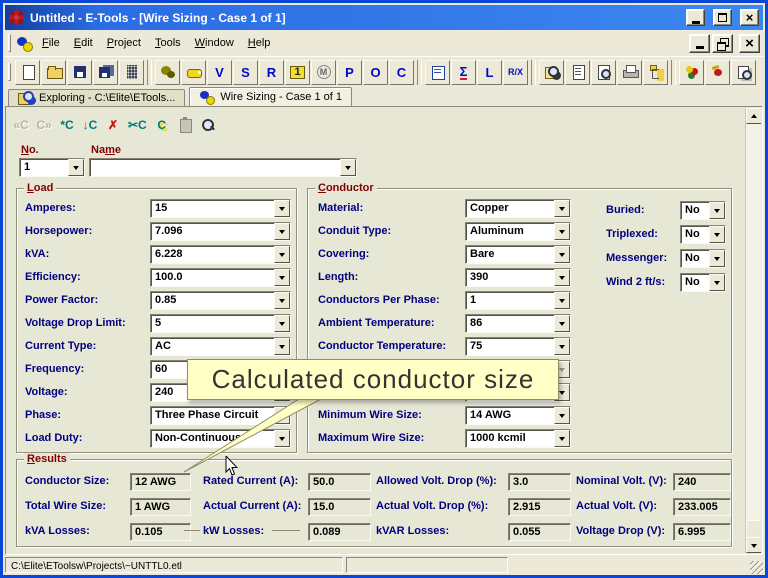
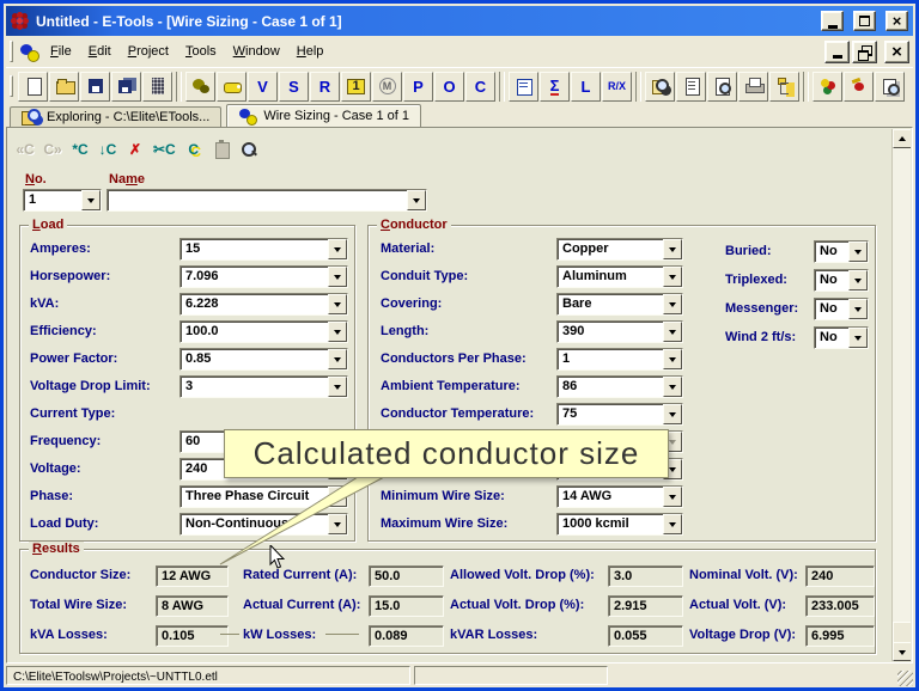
  Untitled - E-Tools - [Wire Sizing - Case 1 of 1]
  ×
  File
  Edit
  Project
  Tools
  Window
  Help
  ×
  V
  S
  R
  1
  M
  P
  O
  C
  Σ
  L
  R/X
  Exploring - C:\Elite\ETools...
  Wire Sizing - Case 1 of 1
  «C
  C»
  *C
  ↓C
  ✗
  ✂C
  C
  No.
  Name
  1
  Load
  Amperes:
  15
  Horsepower:
  7.096
  kVA:
  6.228
  Efficiency:
  100.0
  Power Factor:
  0.85
  Voltage Drop Limit:
- 5
+ 3
  Current Type:
- AC
  Frequency:
  60
  Voltage:
  240
  Phase:
  Three Phase Circuit
  Load Duty:
  Non-Continuou
  Conductor
  Material:
  Copper
  Conduit Type:
  Aluminum
  Covering:
  Bare
  Length:
  390
  Conductors Per Phase:
  1
  Ambient Temperature:
  86
  Conductor Temperature:
  75
  Minimum Wire Size:
  14 AWG
  Maximum Wire Size:
  1000 kcmil
  Buried:
  No
  Triplexed:
  No
  Messenger:
  No
  Wind 2 ft/s:
  No
  Results
  Conductor Size:
  12 AWG
  Rated Current (A):
  50.0
  Allowed Volt. Drop (%):
  3.0
  Nominal Volt. (V):
  240
  Total Wire Size:
- 1 AWG
+ 8 AWG
  Actual Current (A):
  15.0
  Actual Volt. Drop (%):
  2.915
  Actual Volt. (V):
  233.005
  kVA Losses:
  0.105
  kW Losses:
  0.089
  kVAR Losses:
  0.055
  Voltage Drop (V):
  6.995
  Calculated conductor size
  C:\Elite\EToolsw\Projects\~UNTTL0.etl
